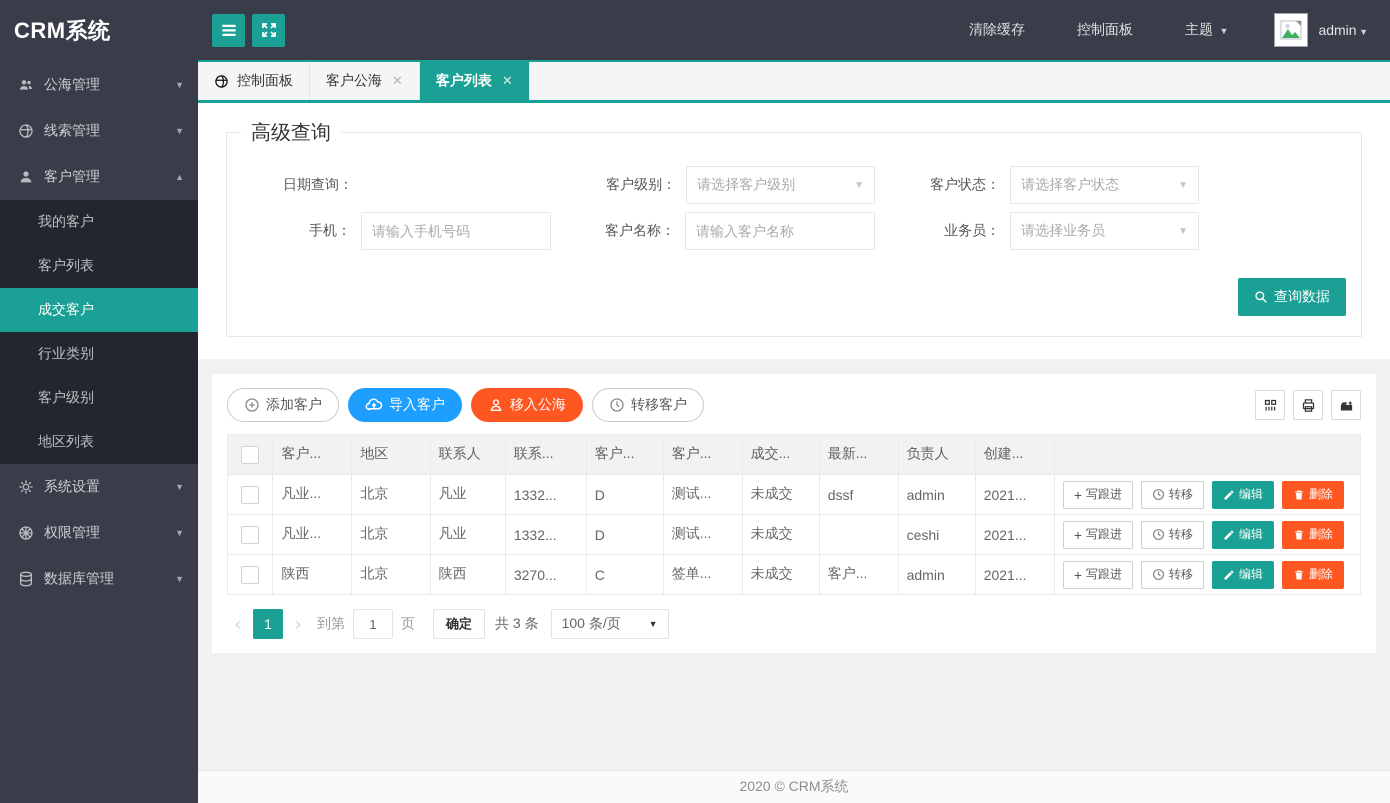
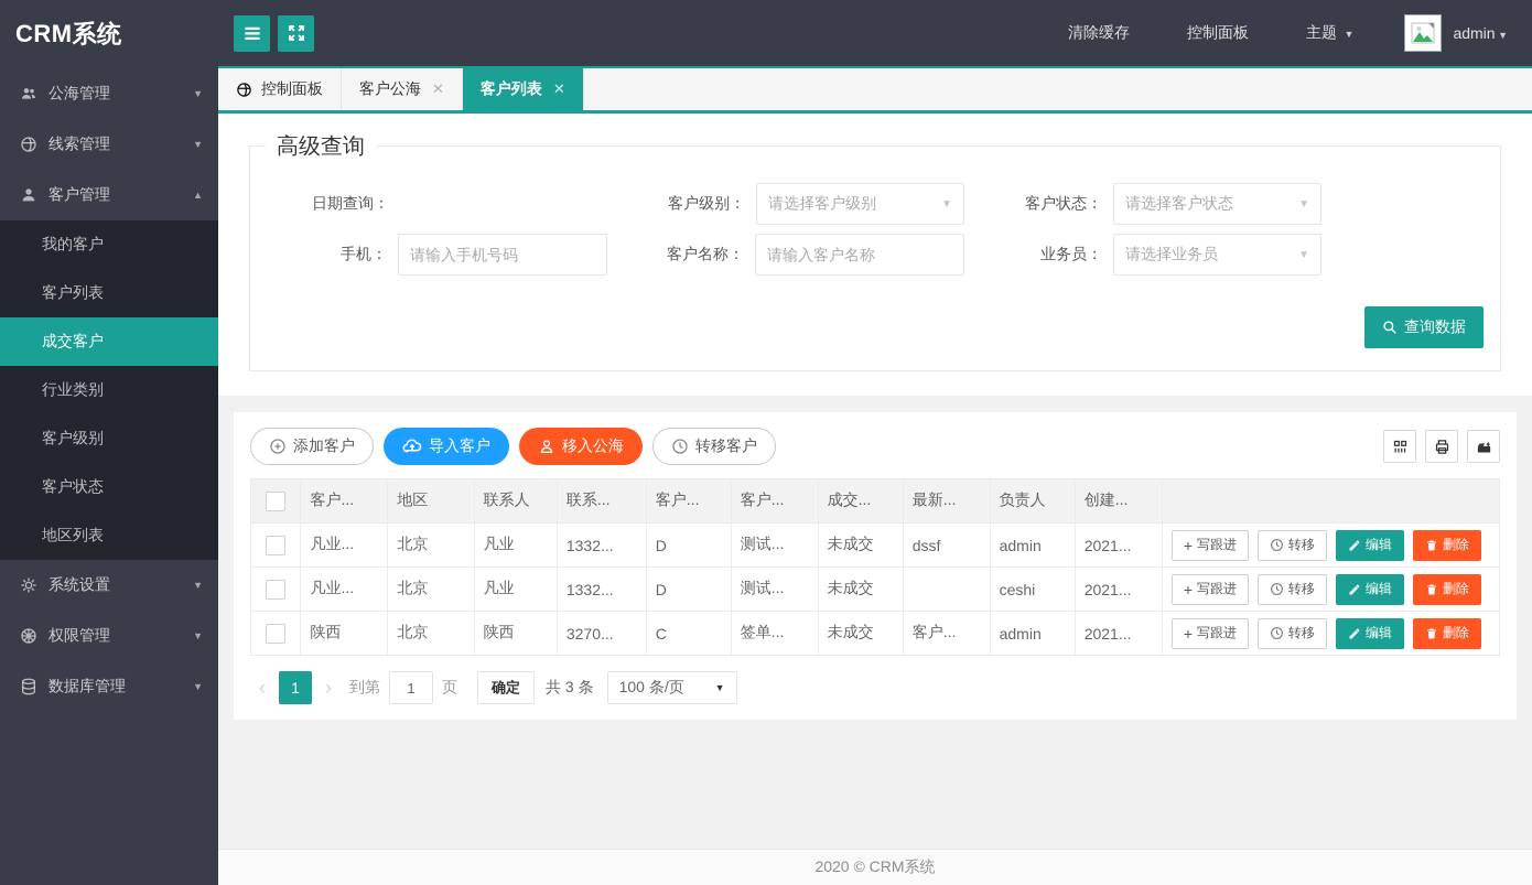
  CRM系统
  公海管理
  ▼
  线索管理
  ▼
  客户管理
  ▲
  我的客户
  客户列表
  成交客户
  行业类别
  客户级别
+ 客户状态
  地区列表
  系统设置
  ▼
  权限管理
  ▼
  数据库管理
  ▼
  清除缓存
  控制面板
  主题 ▼
  admin ▼
  控制面板
  客户公海
  ✕
  客户列表
  ✕
  高级查询
  日期查询：
  客户级别：
  请选择客户级别
  ▼
  客户状态：
  请选择客户状态
  ▼
  手机：
  请输入手机号码
  客户名称：
  请输入客户名称
  业务员：
  请选择业务员
  ▼
  查询数据
  添加客户
  导入客户
  移入公海
  转移客户
  	客户...	地区	联系人	联系...	客户...	客户...	成交...	最新...	负责人	创建...
  	凡业...	北京	凡业	1332...	D	测试...	未成交	dssf	admin	2021...	+ 写跟进 转移 编辑 删除
  	凡业...	北京	凡业	1332...	D	测试...	未成交		ceshi	2021...	+ 写跟进 转移 编辑 删除
  	陕西	北京	陕西	3270...	C	签单...	未成交	客户...	admin	2021...	+ 写跟进 转移 编辑 删除
  ‹
  1
  ›
  到第
  1
  页
  确定
  共 3 条
  100 条/页
  ▼
  2020 © CRM系统
